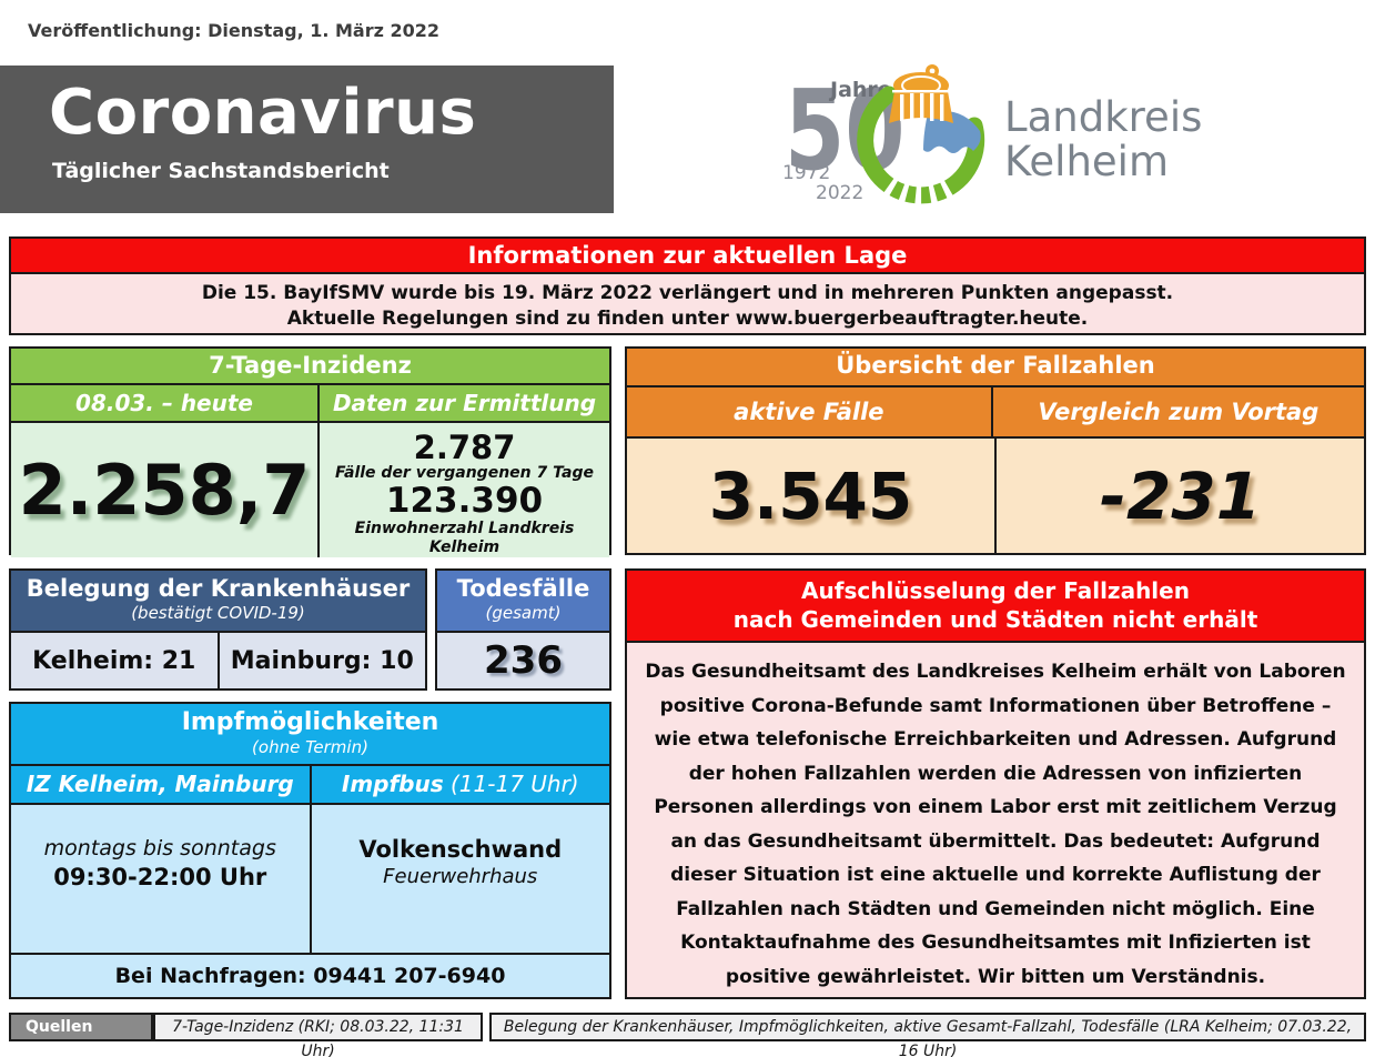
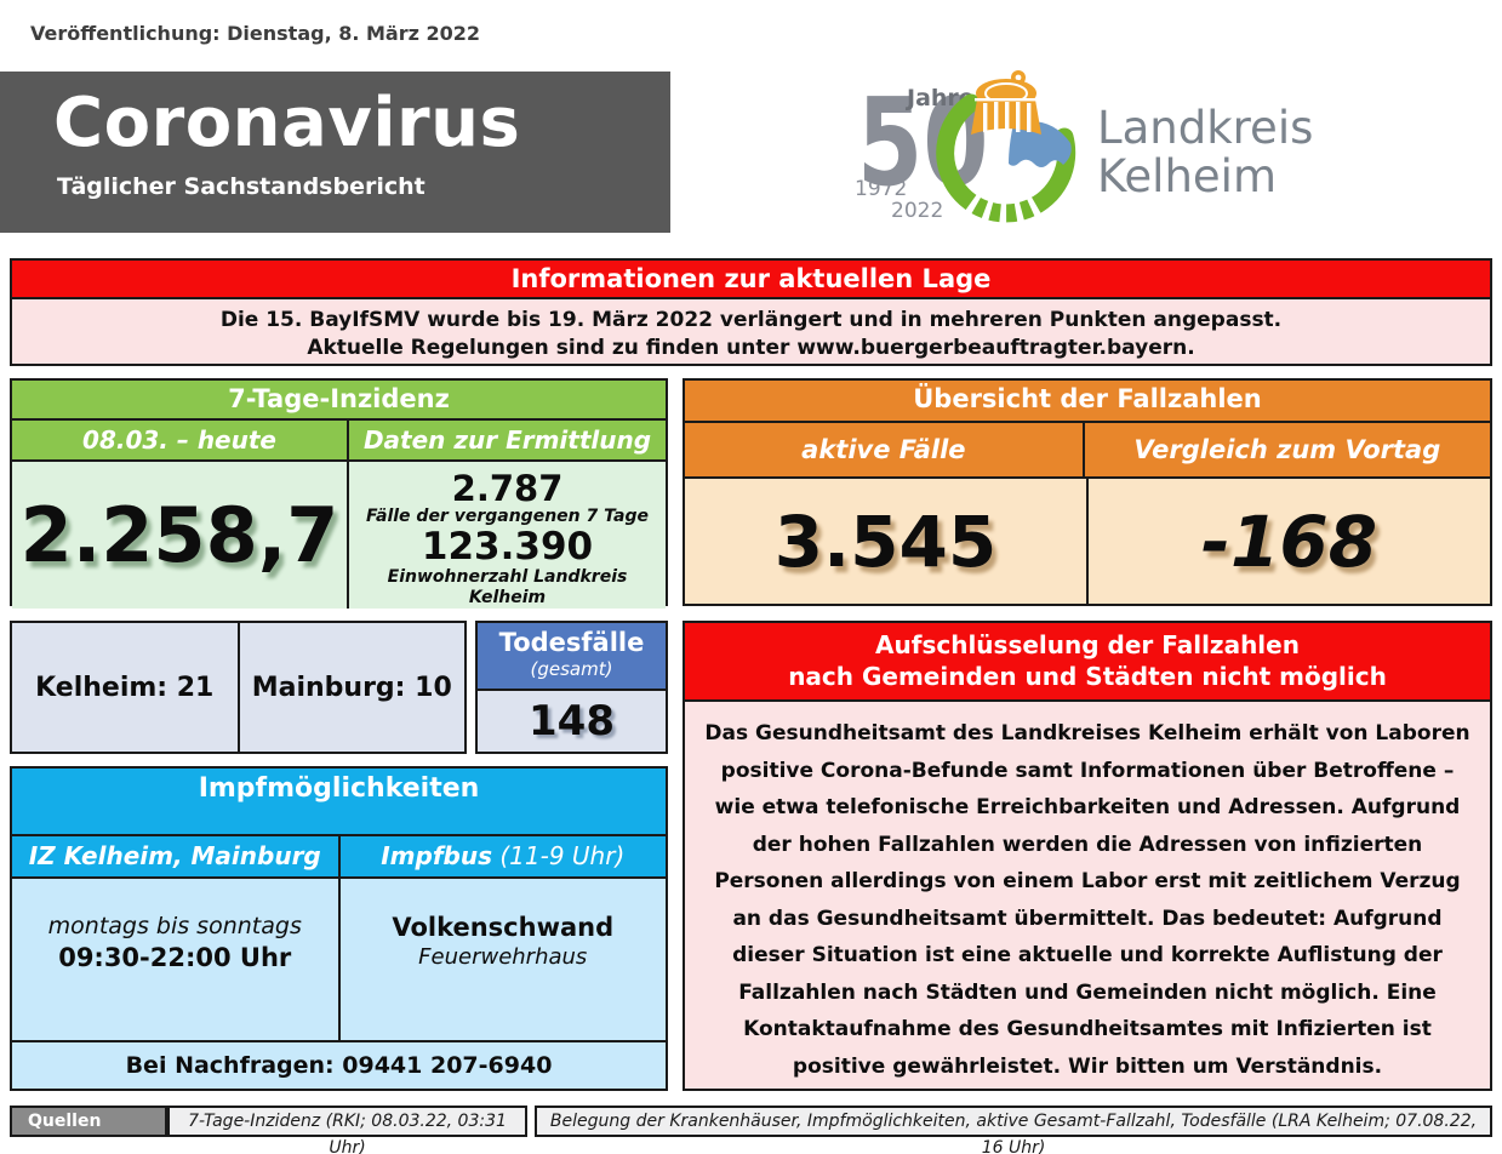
- Veröffentlichung: Dienstag, 1. März 2022
+ Veröffentlichung: Dienstag, 8. März 2022
  Coronavirus
  Täglicher Sachstandsbericht
  50
  Jahr
  1972
  2022
  Landkreis
  Kelheim
  Informationen zur aktuellen Lage
  Die 15. BayIfSMV wurde bis 19. März 2022 verlängert und in mehreren Punkten angepasst.
- Aktuelle Regelungen sind zu finden unter www.buergerbeauftragter.heute.
+ Aktuelle Regelungen sind zu finden unter www.buergerbeauftragter.bayern.
  7-Tage-Inzidenz
  08.03. – heute
  Daten zur Ermittlung
  2.258,7
  2.787
  Fälle der vergangenen 7 Tage
  123.390
  Einwohnerzahl Landkreis Kelheim
  Übersicht der Fallzahlen
  aktive Fälle
  Vergleich zum Vortag
  3.545
- -231
+ -168
- Belegung der Krankenhäuser
- (bestätigt COVID-19)
  Kelheim: 21
  Mainburg: 10
  Todesfälle
  (gesamt)
- 236
+ 148
  Impfmöglichkeiten
- (ohne Termin)
  IZ Kelheim, Mainburg
- Impfbus (11-17 Uhr)
+ Impfbus (11-9 Uhr)
  montags bis sonntags
  09:30-22:00 Uhr
  Volkenschwand
  Feuerwehrhaus
  Bei Nachfragen: 09441 207-6940
  Aufschlüsselung der Fallzahlen
- nach Gemeinden und Städten nicht erhält
+ nach Gemeinden und Städten nicht möglich
  Das Gesundheitsamt des Landkreises Kelheim erhält von Laboren positive Corona-Befunde samt Informationen über Betroffene – wie etwa telefonische Erreichbarkeiten und Adressen. Aufgrund der hohen Fallzahlen werden die Adressen von infizierten Personen allerdings von einem Labor erst mit zeitlichem Verzug an das Gesundheitsamt übermittelt. Das bedeutet: Aufgrund dieser Situation ist eine aktuelle und korrekte Auflistung der Fallzahlen nach Städten und Gemeinden nicht möglich. Eine Kontaktaufnahme des Gesundheitsamtes mit Infizierten ist positive gewährleistet. Wir bitten um Verständnis.
  Quellen
- 7-Tage-Inzidenz (RKI; 08.03.22, 11:31 Uhr)
+ 7-Tage-Inzidenz (RKI; 08.03.22, 03:31 Uhr)
- Belegung der Krankenhäuser, Impfmöglichkeiten, aktive Gesamt-Fallzahl, Todesfälle (LRA Kelheim; 07.03.22, 16 Uhr)
+ Belegung der Krankenhäuser, Impfmöglichkeiten, aktive Gesamt-Fallzahl, Todesfälle (LRA Kelheim; 07.08.22, 16 Uhr)
